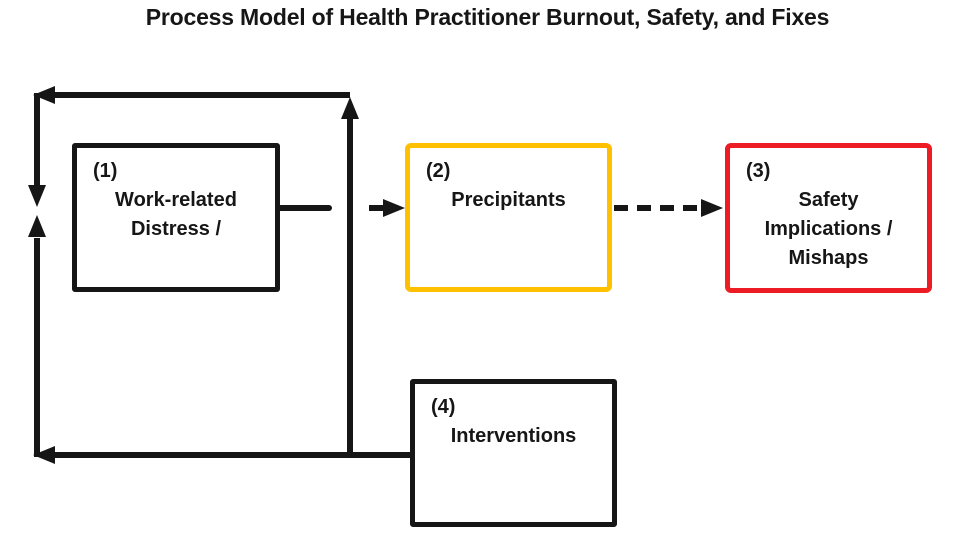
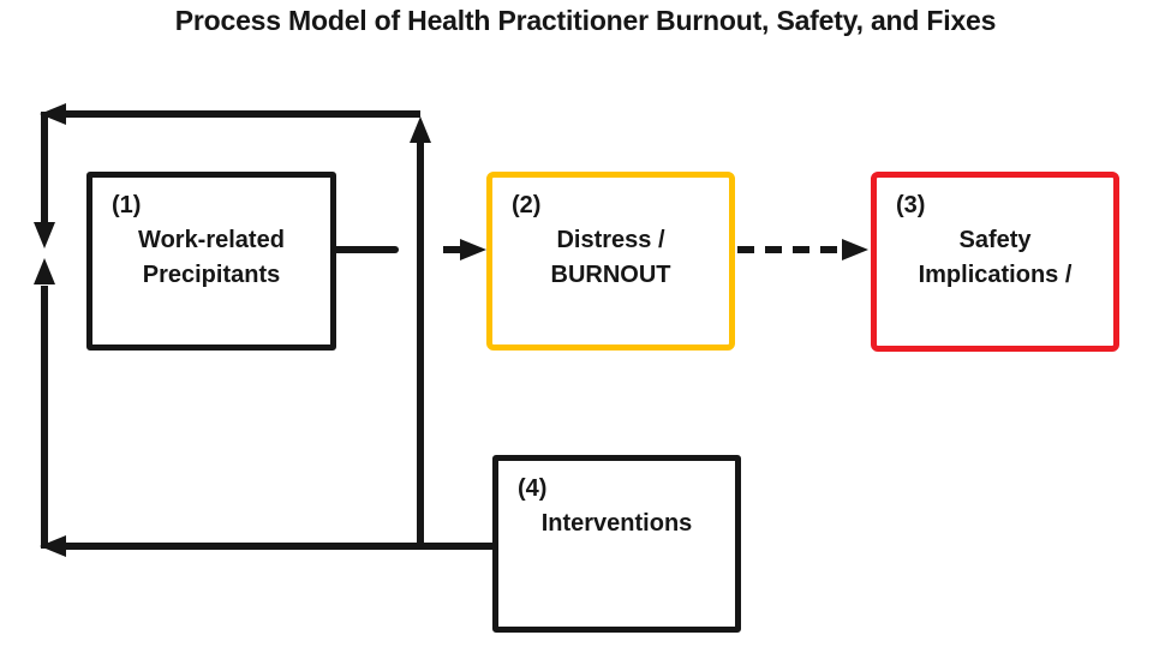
  Process Model of Health Practitioner Burnout, Safety, and Fixes
  (1)
  Work-related
- Distress /
+ Precipitants
  (2)
- Precipitants
+ Distress /
+ BURNOUT
  (3)
  Safety
  Implications /
- Mishaps
  (4)
  Interventions
